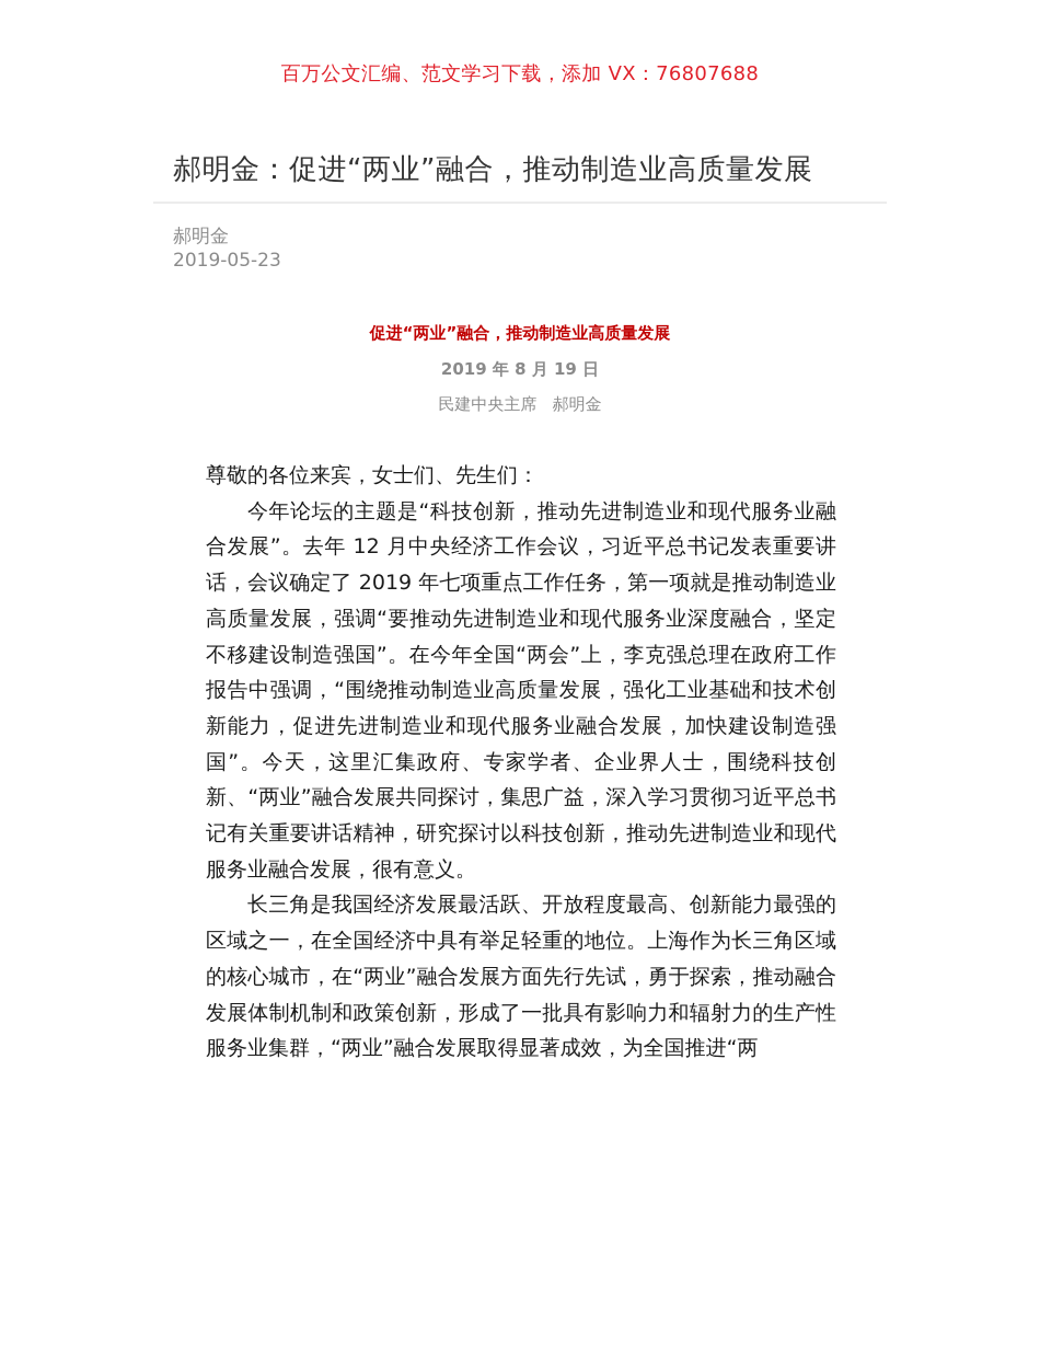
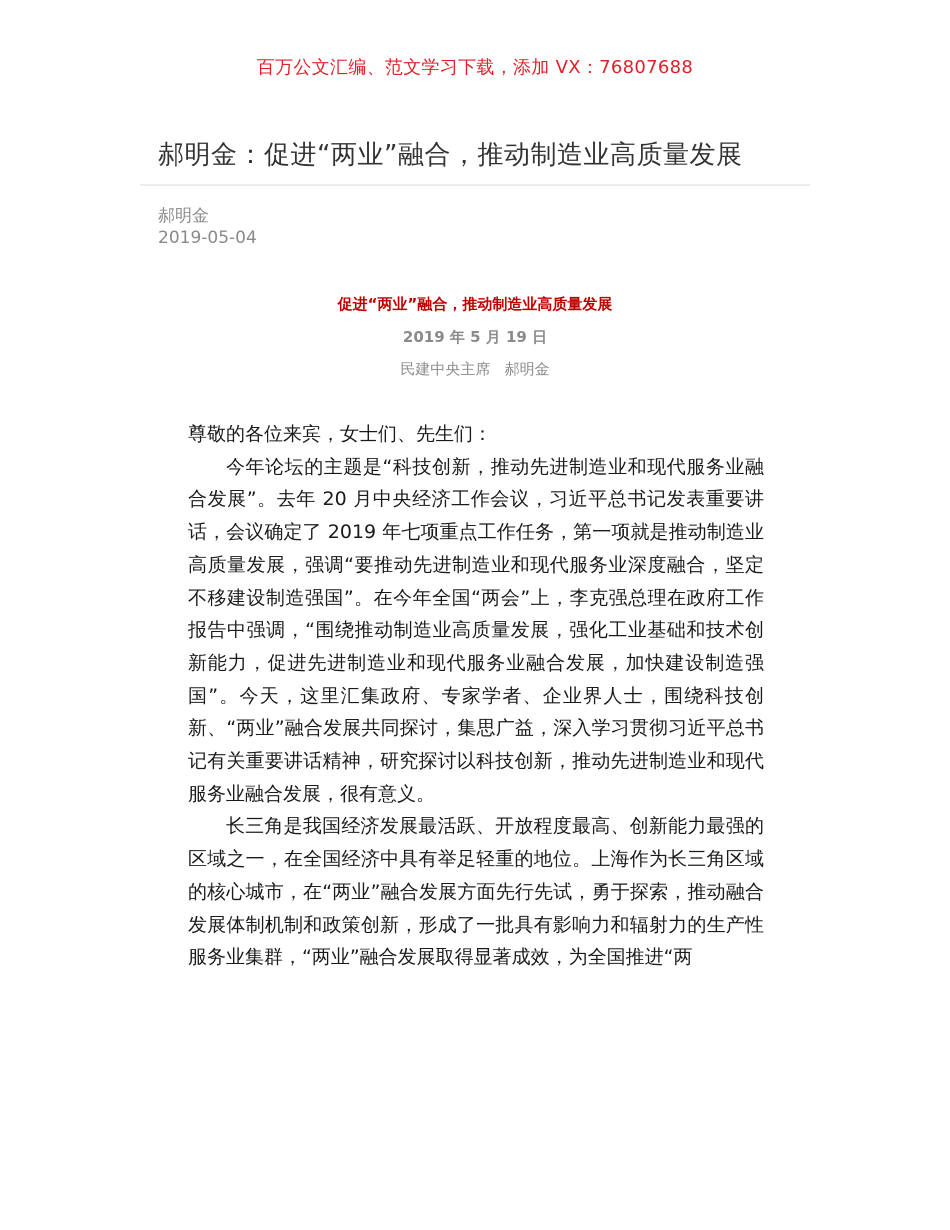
  百万公文汇编、范文学习下载，添加 VX：76807688
  郝明金：促进“两业”融合，推动制造业高质量发展
  郝明金
- 2019-05-23
+ 2019-05-04
  促进“两业”融合，推动制造业高质量发展
- 2019 年 8 月 19 日
+ 2019 年 5 月 19 日
  民建中央主席 郝明金
  尊敬的各位来宾，女士们、先生们：
- 今年论坛的主题是“科技创新，推动先进制造业和现代服务业融合发展”。去年 12 月中央经济工作会议，习近平总书记发表重要讲话，会议确定了 2019 年七项重点工作任务，第一项就是推动制造业高质量发展，强调“要推动先进制造业和现代服务业深度融合，坚定不移建设制造强国”。在今年全国“两会”上，李克强总理在政府工作报告中强调，“围绕推动制造业高质量发展，强化工业基础和技术创新能力，促进先进制造业和现代服务业融合发展，加快建设制造强国”。今天，这里汇集政府、专家学者、企业界人士，围绕科技创新、“两业”融合发展共同探讨，集思广益，深入学习贯彻习近平总书记有关重要讲话精神，研究探讨以科技创新，推动先进制造业和现代服务业融合发展，很有意义。
+ 今年论坛的主题是“科技创新，推动先进制造业和现代服务业融合发展”。去年 20 月中央经济工作会议，习近平总书记发表重要讲话，会议确定了 2019 年七项重点工作任务，第一项就是推动制造业高质量发展，强调“要推动先进制造业和现代服务业深度融合，坚定不移建设制造强国”。在今年全国“两会”上，李克强总理在政府工作报告中强调，“围绕推动制造业高质量发展，强化工业基础和技术创新能力，促进先进制造业和现代服务业融合发展，加快建设制造强国”。今天，这里汇集政府、专家学者、企业界人士，围绕科技创新、“两业”融合发展共同探讨，集思广益，深入学习贯彻习近平总书记有关重要讲话精神，研究探讨以科技创新，推动先进制造业和现代服务业融合发展，很有意义。
  长三角是我国经济发展最活跃、开放程度最高、创新能力最强的区域之一，在全国经济中具有举足轻重的地位。上海作为长三角区域的核心城市，在“两业”融合发展方面先行先试，勇于探索，推动融合发展体制机制和政策创新，形成了一批具有影响力和辐射力的生产性服务业集群，“两业”融合发展取得显著成效，为全国推进“两
